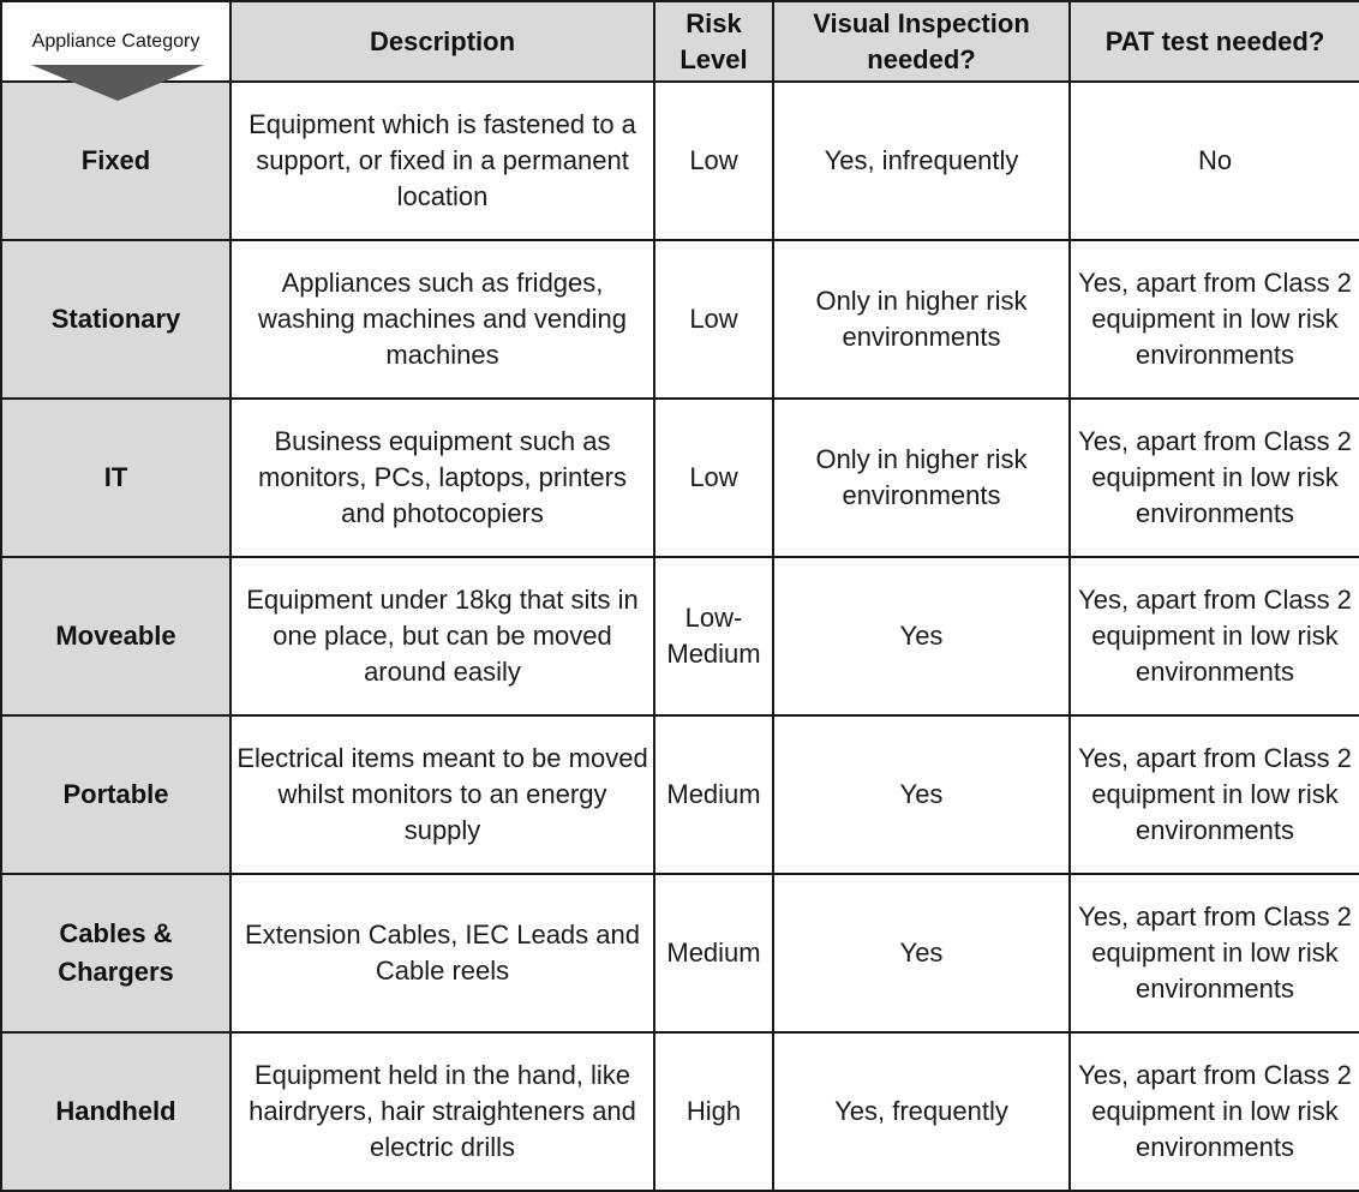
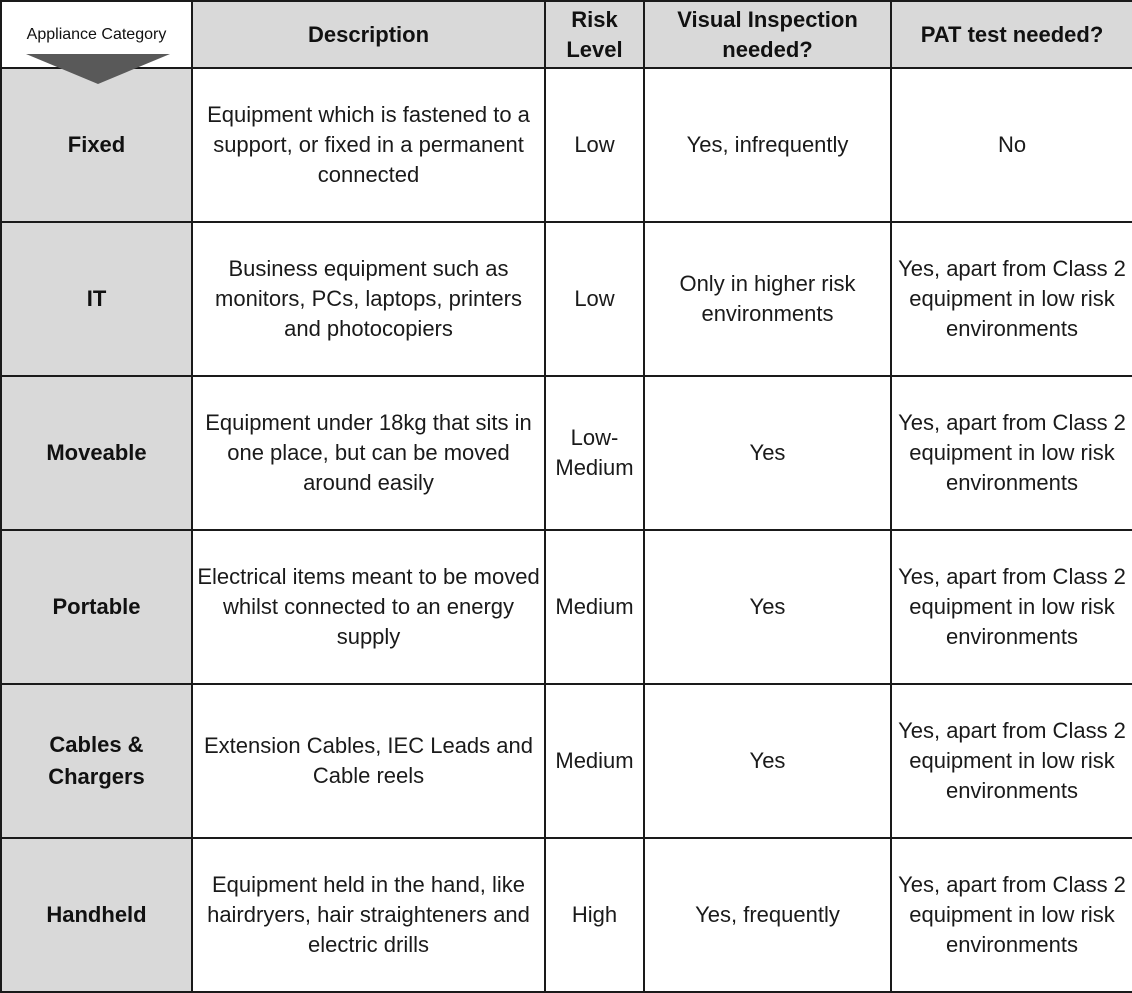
  Appliance Category	Description	Risk Level	Visual Inspection needed?	PAT test needed?
- Fixed	Equipment which is fastened to a support, or fixed in a permanent location	Low	Yes, infrequently	No
+ Fixed	Equipment which is fastened to a support, or fixed in a permanent connected	Low	Yes, infrequently	No
- Stationary	Appliances such as fridges, washing machines and vending machines	Low	Only in higher risk environments	Yes, apart from Class 2 equipment in low risk environments
  IT	Business equipment such as monitors, PCs, laptops, printers and photocopiers	Low	Only in higher risk environments	Yes, apart from Class 2 equipment in low risk environments
  Moveable	Equipment under 18kg that sits in one place, but can be moved around easily	Low-Medium	Yes	Yes, apart from Class 2 equipment in low risk environments
- Portable	Electrical items meant to be moved whilst monitors to an energy supply	Medium	Yes	Yes, apart from Class 2 equipment in low risk environments
+ Portable	Electrical items meant to be moved whilst connected to an energy supply	Medium	Yes	Yes, apart from Class 2 equipment in low risk environments
  Cables & Chargers	Extension Cables, IEC Leads and Cable reels	Medium	Yes	Yes, apart from Class 2 equipment in low risk environments
  Handheld	Equipment held in the hand, like hairdryers, hair straighteners and electric drills	High	Yes, frequently	Yes, apart from Class 2 equipment in low risk environments
